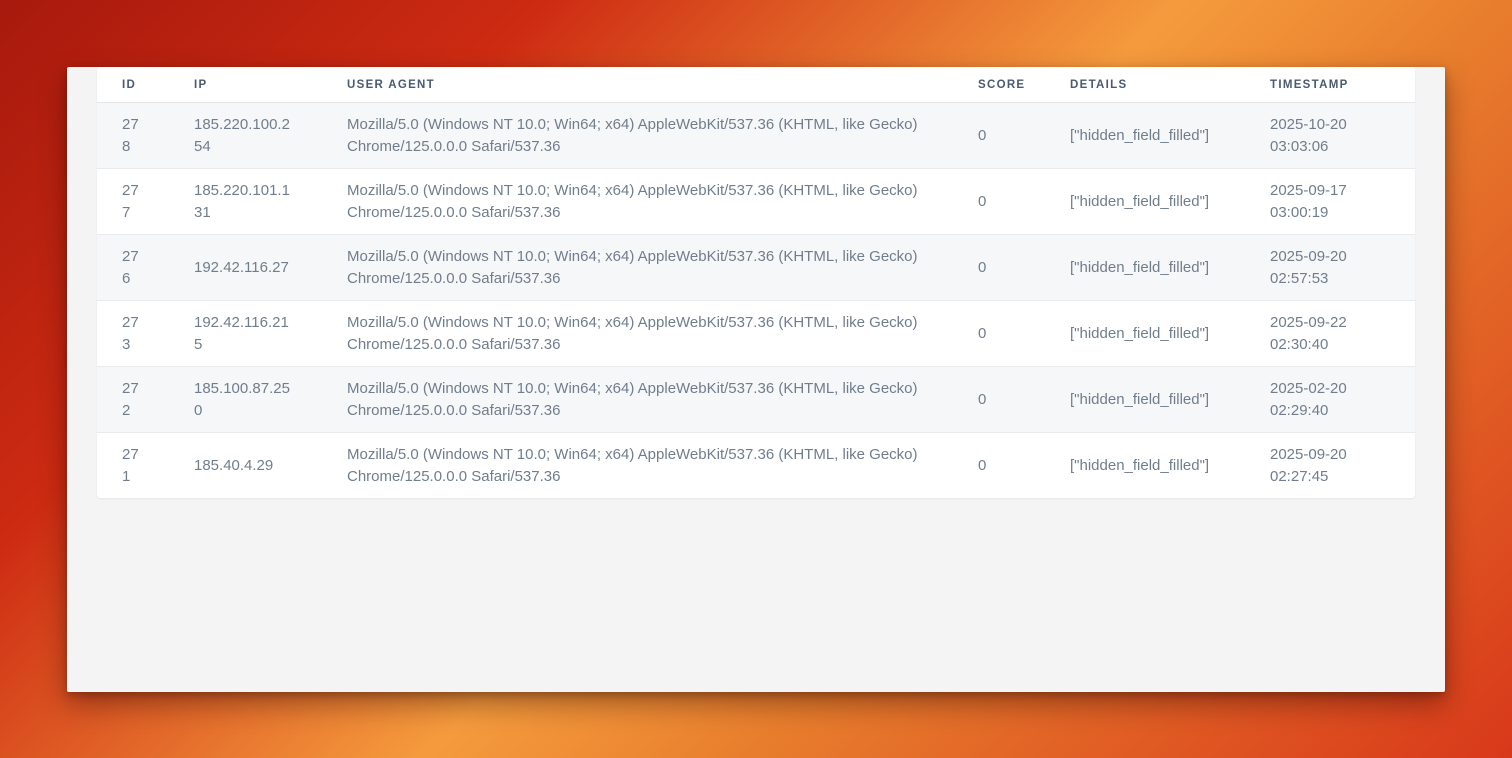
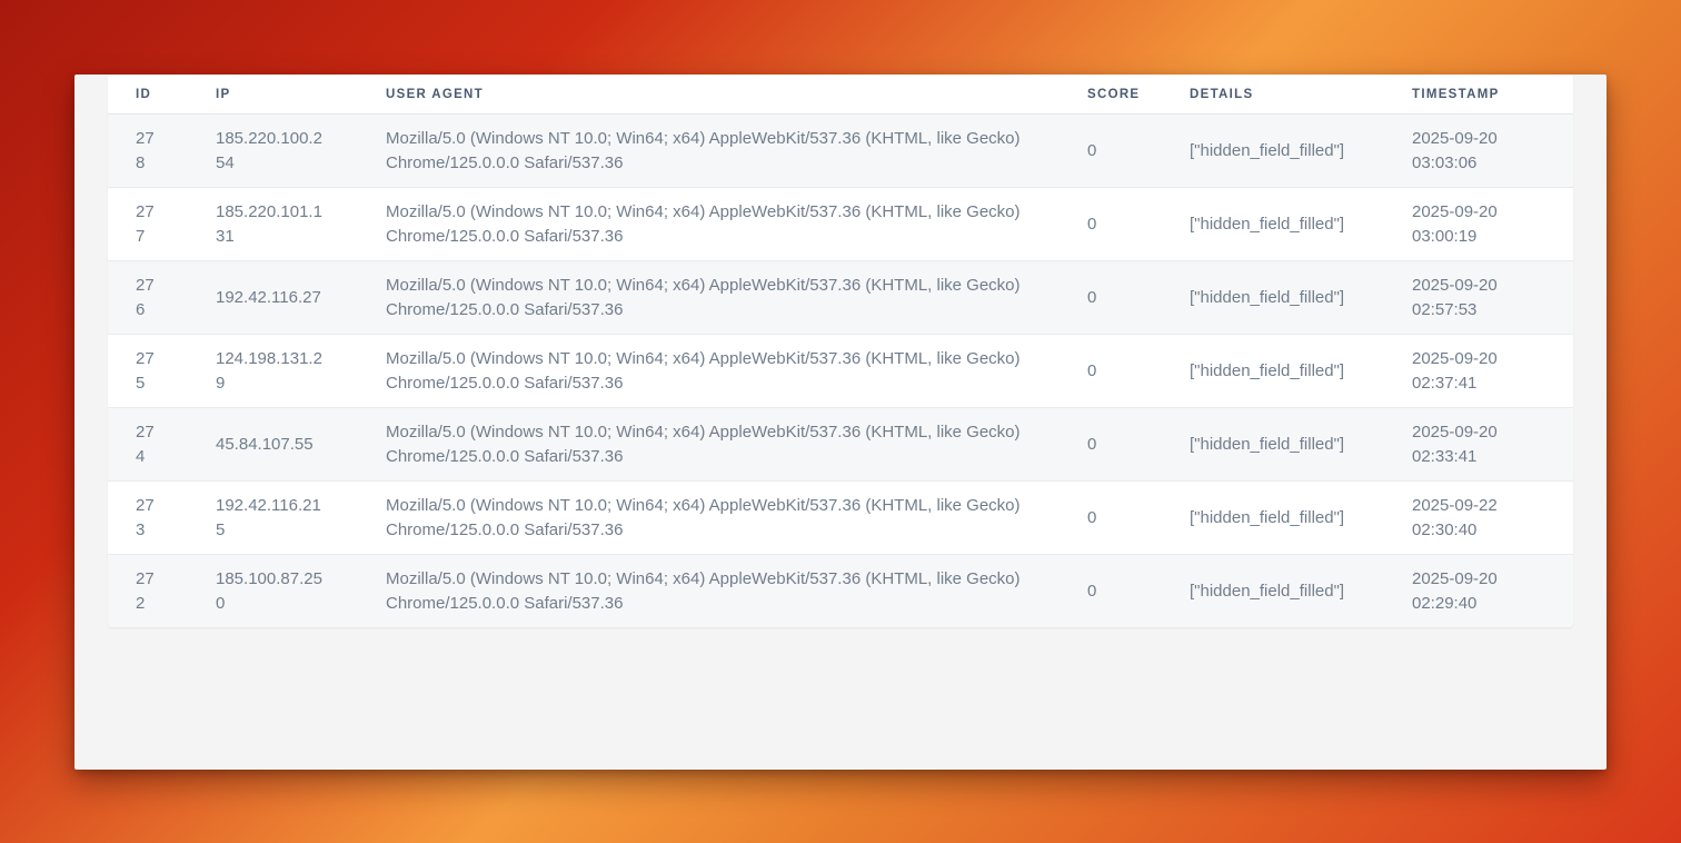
  ID	IP	USER AGENT	SCORE	DETAILS	TIMESTAMP
- 278	185.220.100.254	Mozilla/5.0 (Windows NT 10.0; Win64; x64) AppleWebKit/537.36 (KHTML, like Gecko) Chrome/125.0.0.0 Safari/537.36	0	["hidden_field_filled"]	2025-10-20 03:03:06
+ 278	185.220.100.254	Mozilla/5.0 (Windows NT 10.0; Win64; x64) AppleWebKit/537.36 (KHTML, like Gecko) Chrome/125.0.0.0 Safari/537.36	0	["hidden_field_filled"]	2025-09-20 03:03:06
- 277	185.220.101.131	Mozilla/5.0 (Windows NT 10.0; Win64; x64) AppleWebKit/537.36 (KHTML, like Gecko) Chrome/125.0.0.0 Safari/537.36	0	["hidden_field_filled"]	2025-09-17 03:00:19
+ 277	185.220.101.131	Mozilla/5.0 (Windows NT 10.0; Win64; x64) AppleWebKit/537.36 (KHTML, like Gecko) Chrome/125.0.0.0 Safari/537.36	0	["hidden_field_filled"]	2025-09-20 03:00:19
  276	192.42.116.27	Mozilla/5.0 (Windows NT 10.0; Win64; x64) AppleWebKit/537.36 (KHTML, like Gecko) Chrome/125.0.0.0 Safari/537.36	0	["hidden_field_filled"]	2025-09-20 02:57:53
+ 275	124.198.131.29	Mozilla/5.0 (Windows NT 10.0; Win64; x64) AppleWebKit/537.36 (KHTML, like Gecko) Chrome/125.0.0.0 Safari/537.36	0	["hidden_field_filled"]	2025-09-20 02:37:41
+ 274	45.84.107.55	Mozilla/5.0 (Windows NT 10.0; Win64; x64) AppleWebKit/537.36 (KHTML, like Gecko) Chrome/125.0.0.0 Safari/537.36	0	["hidden_field_filled"]	2025-09-20 02:33:41
  273	192.42.116.215	Mozilla/5.0 (Windows NT 10.0; Win64; x64) AppleWebKit/537.36 (KHTML, like Gecko) Chrome/125.0.0.0 Safari/537.36	0	["hidden_field_filled"]	2025-09-22 02:30:40
- 272	185.100.87.250	Mozilla/5.0 (Windows NT 10.0; Win64; x64) AppleWebKit/537.36 (KHTML, like Gecko) Chrome/125.0.0.0 Safari/537.36	0	["hidden_field_filled"]	2025-02-20 02:29:40
+ 272	185.100.87.250	Mozilla/5.0 (Windows NT 10.0; Win64; x64) AppleWebKit/537.36 (KHTML, like Gecko) Chrome/125.0.0.0 Safari/537.36	0	["hidden_field_filled"]	2025-09-20 02:29:40
- 271	185.40.4.29	Mozilla/5.0 (Windows NT 10.0; Win64; x64) AppleWebKit/537.36 (KHTML, like Gecko) Chrome/125.0.0.0 Safari/537.36	0	["hidden_field_filled"]	2025-09-20 02:27:45
